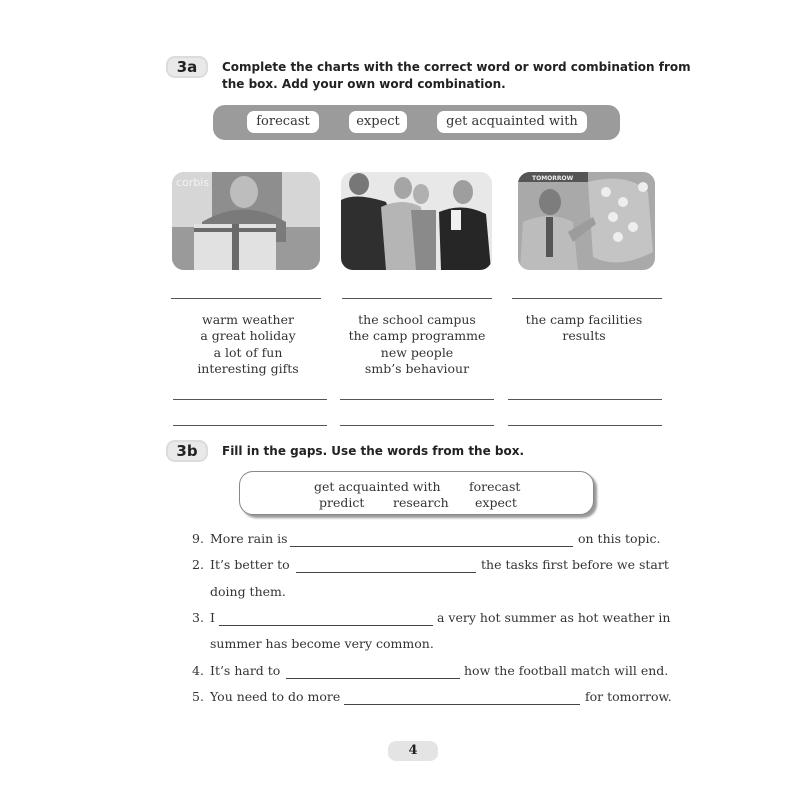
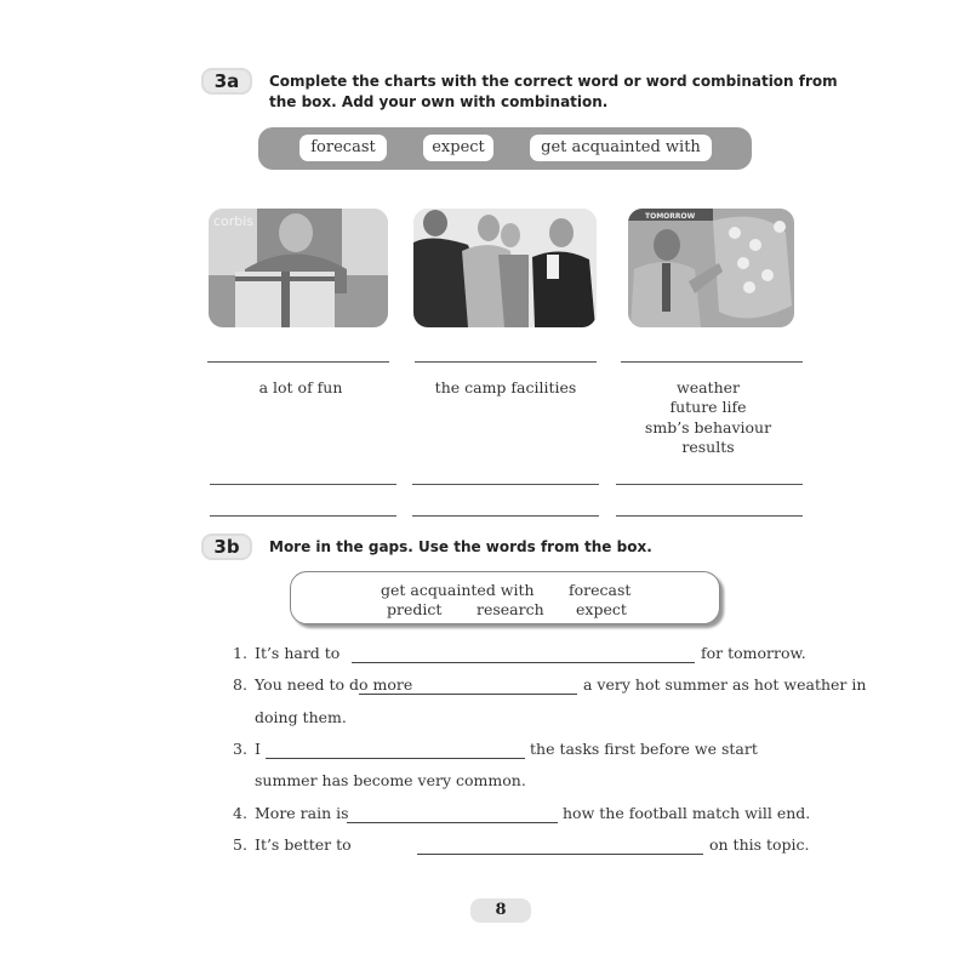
  3a
  Complete the charts with the correct word or word combination from
- the box. Add your own word combination.
+ the box. Add your own with combination.
  forecast
  expect
  get acquainted with
  corbis
- warm weather
- a great holiday
  a lot of fun
- interesting gifts
- the school campus
- the camp programme
- new people
- smb’s behaviour
+ the camp facilities
+ weather
+ future life
- the camp facilities
+ smb’s behaviour
  results
  3b
- Fill in the gaps. Use the words from the box.
+ More in the gaps. Use the words from the box.
  get acquainted with
  forecast
  predict
  research
  expect
- 9.
+ 1.
- More rain is
+ It’s hard to
- on this topic.
+ for tomorrow.
- 2.
+ 8.
- It’s better to
+ You need to do more
- the tasks first before we start
+ a very hot summer as hot weather in
  doing them.
  3.
  I
- a very hot summer as hot weather in
+ the tasks first before we start
  summer has become very common.
  4.
- It’s hard to
+ More rain is
  how the football match will end.
  5.
- You need to do more
+ It’s better to
- for tomorrow.
+ on this topic.
- 4
+ 8
